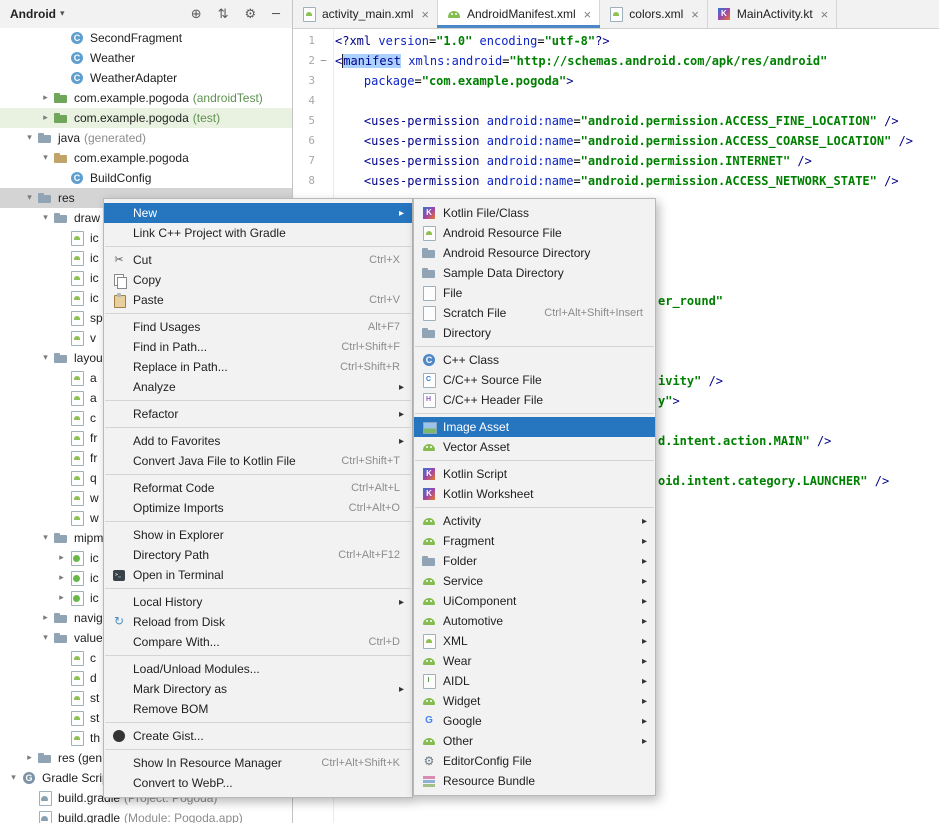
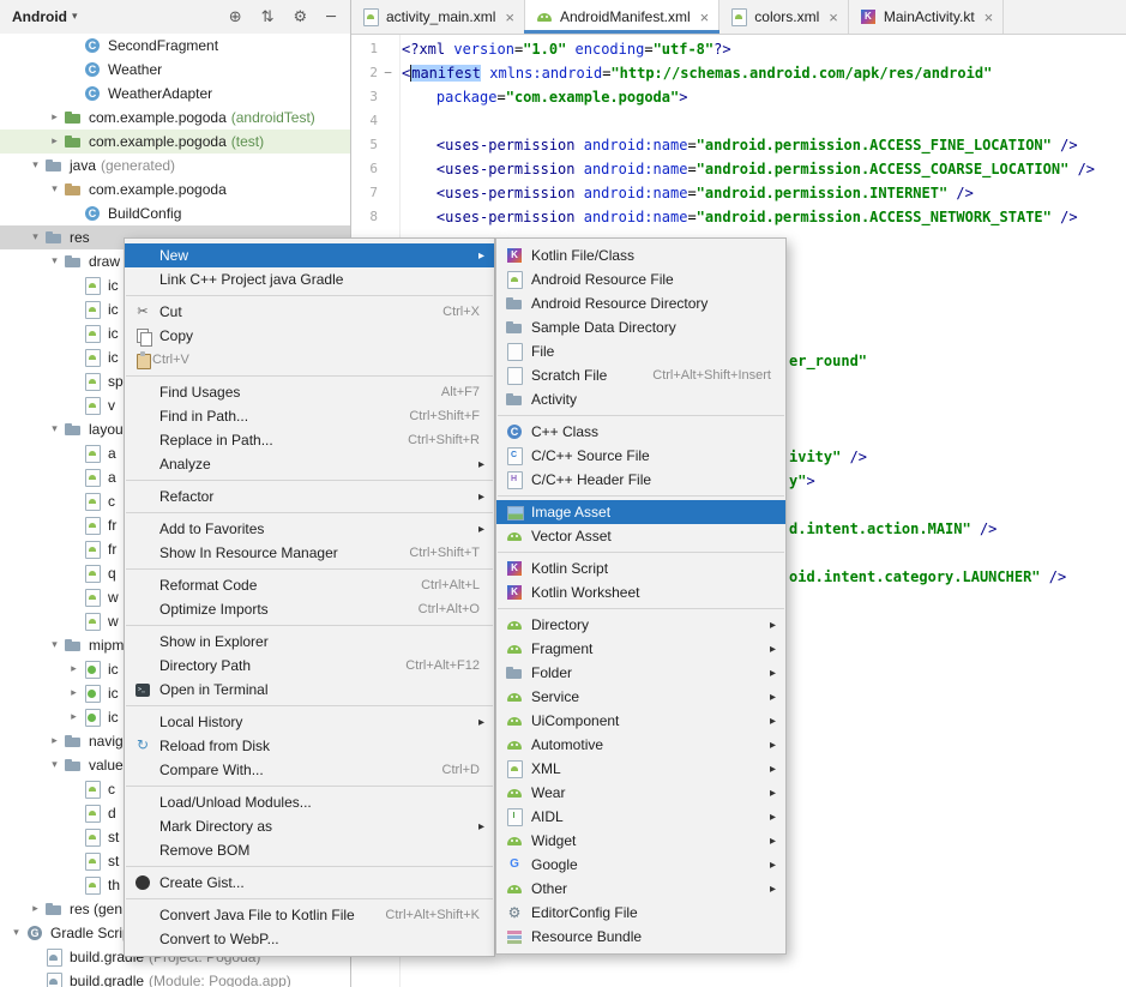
  Android
  ▾
  ⊕
  ⇅
  ⚙
  ─
  SecondFragment
  Weather
  WeatherAdapter
  ▸
  com.example.pogoda
  (androidTest)
  ▸
  com.example.pogoda
  (test)
  ▾
  java
  (generated)
  ▾
  com.example.pogoda
  BuildConfig
  ▾
  res
  ▾
  draw
  ic
  ic
  ic
  ic
  sp
  v
  ▾
  layou
  a
  a
  c
  fr
  fr
  q
  w
  w
  ▾
  mipm
  ▸
  ic
  ▸
  ic
  ▸
  ic
  ▸
  navig
  ▾
  value
  c
  d
  st
  st
  th
  ▸
  res (gen
  ▾
  Gradle Scri
  build.gradle
  (Project: Pogoda)
  build.gradle
  (Module: Pogoda.app)
  activity_main.xml
  ×
  AndroidManifest.xml
  ×
  colors.xml
  ×
  MainActivity.kt
  ×
  1
  <?xml version="1.0" encoding="utf-8"?>
  2
  −
  <manifest xmlns:android="http://schemas.android.com/apk/res/android"
  3
  package="com.example.pogoda">
  4
  5
  <uses-permission android:name="android.permission.ACCESS_FINE_LOCATION" />
  6
  <uses-permission android:name="android.permission.ACCESS_COARSE_LOCATION" />
  7
  <uses-permission android:name="android.permission.INTERNET" />
  8
  <uses-permission android:name="android.permission.ACCESS_NETWORK_STATE" />
  er_round"
  ivity" />
  y">
  d.intent.action.MAIN" />
  oid.intent.category.LAUNCHER" />
  New
  ▸
- Link C++ Project with Gradle
+ Link C++ Project java Gradle
  Cut
  Ctrl+X
  Copy
- Paste
  Ctrl+V
  Find Usages
  Alt+F7
  Find in Path...
  Ctrl+Shift+F
  Replace in Path...
  Ctrl+Shift+R
  Analyze
  ▸
  Refactor
  ▸
  Add to Favorites
  ▸
- Convert Java File to Kotlin File
+ Show In Resource Manager
  Ctrl+Shift+T
  Reformat Code
  Ctrl+Alt+L
  Optimize Imports
  Ctrl+Alt+O
  Show in Explorer
  Directory Path
  Ctrl+Alt+F12
  Open in Terminal
  Local History
  ▸
  Reload from Disk
  Compare With...
  Ctrl+D
  Load/Unload Modules...
  Mark Directory as
  ▸
  Remove BOM
  Create Gist...
- Show In Resource Manager
+ Convert Java File to Kotlin File
  Ctrl+Alt+Shift+K
  Convert to WebP...
  Kotlin File/Class
  Android Resource File
  Android Resource Directory
  Sample Data Directory
  File
  Scratch File
  Ctrl+Alt+Shift+Insert
- Directory
+ Activity
  C++ Class
  C/C++ Source File
  C/C++ Header File
  Image Asset
  Vector Asset
  Kotlin Script
  Kotlin Worksheet
- Activity
+ Directory
  ▸
  Fragment
  ▸
  Folder
  ▸
  Service
  ▸
  UiComponent
  ▸
  Automotive
  ▸
  XML
  ▸
  Wear
  ▸
  AIDL
  ▸
  Widget
  ▸
  Google
  ▸
  Other
  ▸
  EditorConfig File
  Resource Bundle
